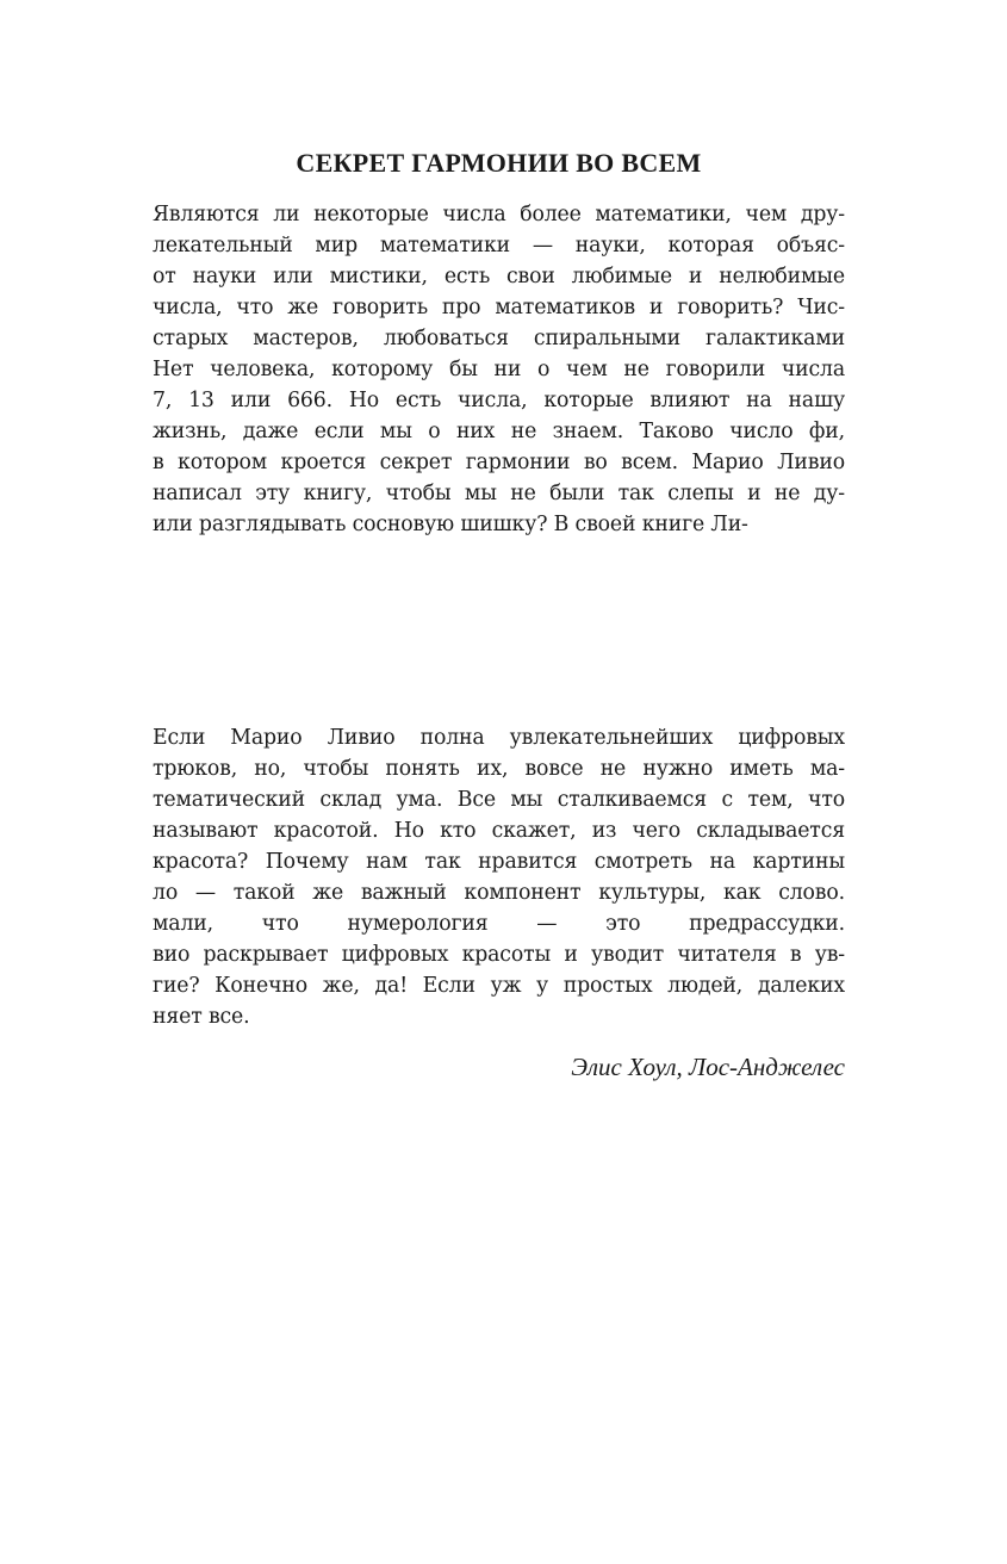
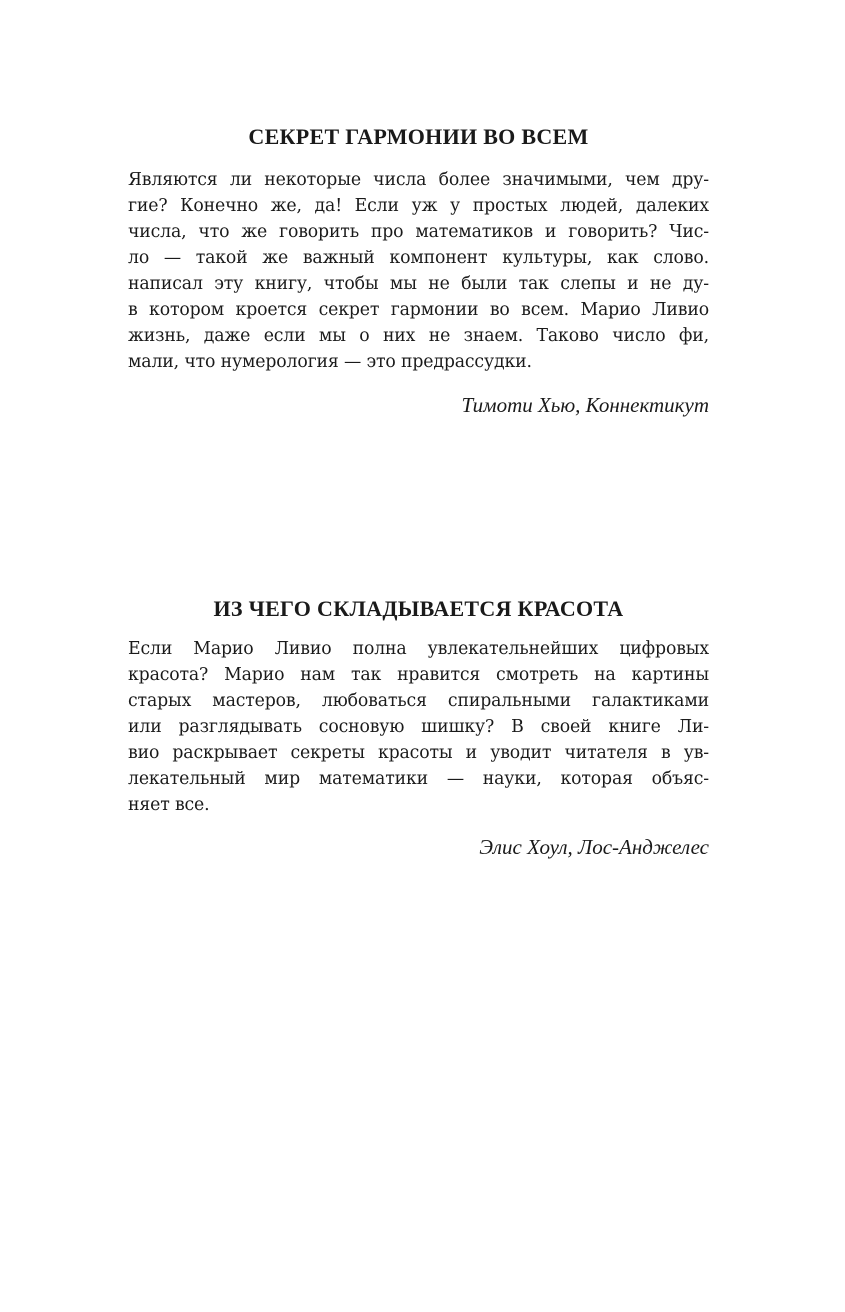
  СЕКРЕТ ГАРМОНИИ ВО ВСЕМ
- Являются ли некоторые числа более математики, чем дру-
+ Являются ли некоторые числа более значимыми, чем дру-
- лекательный мир математики — науки, которая объяс-
+ гие? Конечно же, да! Если уж у простых людей, далеких
- от науки или мистики, есть свои любимые и нелюбимые
  числа, что же говорить про математиков и говорить? Чис-
- старых мастеров, любоваться спиральными галактиками
+ ло — такой же важный компонент культуры, как слово.
- Нет человека, которому бы ни о чем не говорили числа
- 7, 13 или 666. Но есть числа, которые влияют на нашу
- жизнь, даже если мы о них не знаем. Таково число фи,
+ написал эту книгу, чтобы мы не были так слепы и не ду-
  в котором кроется секрет гармонии во всем. Марио Ливио
- написал эту книгу, чтобы мы не были так слепы и не ду-
+ жизнь, даже если мы о них не знаем. Таково число фи,
- или разглядывать сосновую шишку? В своей книге Ли-
+ мали, что нумерология — это предрассудки.
+ Тимоти Хью, Коннектикут
+ ИЗ ЧЕГО СКЛАДЫВАЕТСЯ КРАСОТА
  Если Марио Ливио полна увлекательнейших цифровых
- трюков, но, чтобы понять их, вовсе не нужно иметь ма-
- тематический склад ума. Все мы сталкиваемся с тем, что
- называют красотой. Но кто скажет, из чего складывается
- красота? Почему нам так нравится смотреть на картины
+ красота? Марио нам так нравится смотреть на картины
- ло — такой же важный компонент культуры, как слово.
+ старых мастеров, любоваться спиральными галактиками
- мали, что нумерология — это предрассудки.
+ или разглядывать сосновую шишку? В своей книге Ли-
- вио раскрывает цифровых красоты и уводит читателя в ув-
+ вио раскрывает секреты красоты и уводит читателя в ув-
- гие? Конечно же, да! Если уж у простых людей, далеких
+ лекательный мир математики — науки, которая объяс-
  няет все.
  Элис Хоул, Лос-Анджелес
